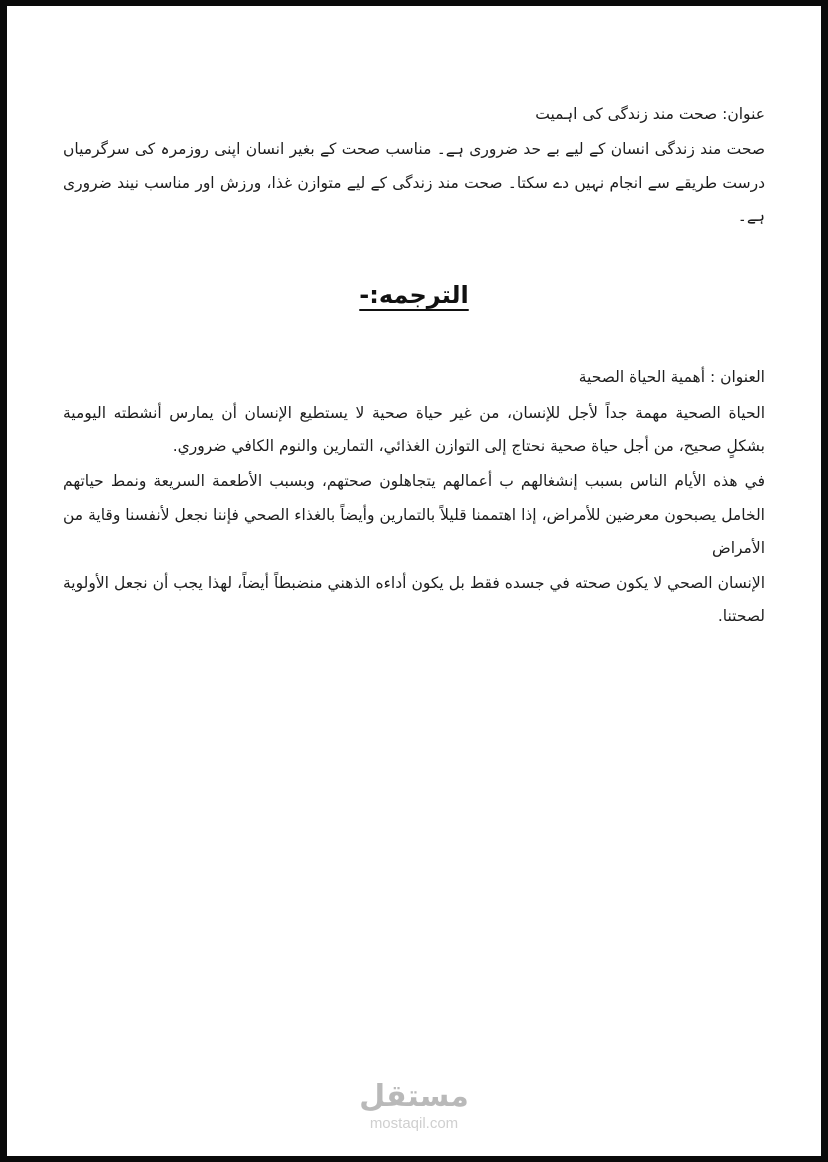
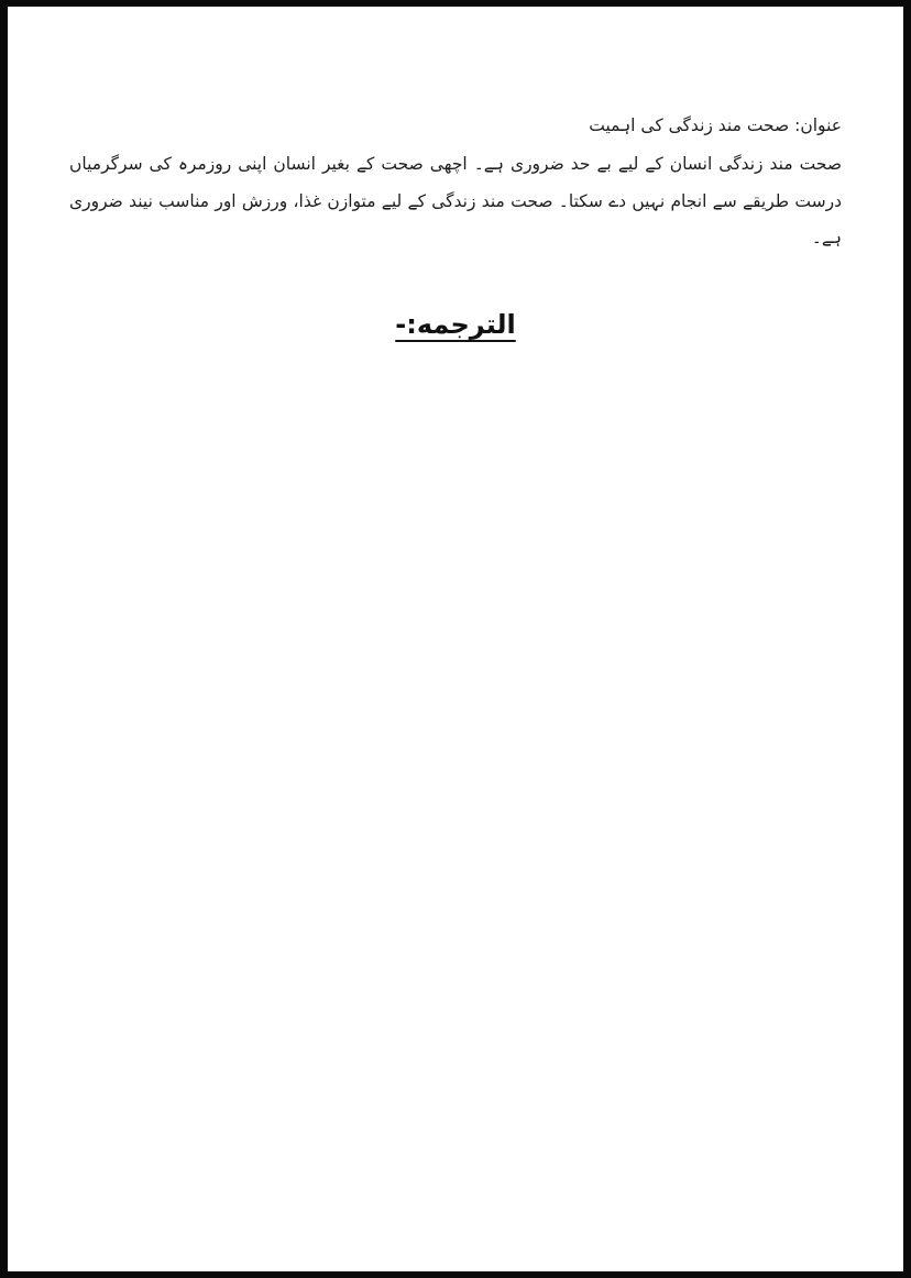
  عنوان: صحت مند زندگی کی اہمیت
- صحت مند زندگی انسان کے لیے بے حد ضروری ہے۔ مناسب صحت کے بغیر انسان اپنی روزمرہ کی سرگرمیاں درست طریقے سے انجام نہیں دے سکتا۔ صحت مند زندگی کے لیے متوازن غذا، ورزش اور مناسب نیند ضروری ہے۔
+ صحت مند زندگی انسان کے لیے بے حد ضروری ہے۔ اچھی صحت کے بغیر انسان اپنی روزمرہ کی سرگرمیاں درست طریقے سے انجام نہیں دے سکتا۔ صحت مند زندگی کے لیے متوازن غذا، ورزش اور مناسب نیند ضروری ہے۔
  الترجمه:-
- العنوان : أهمية الحياة الصحية
- الحياة الصحية مهمة جداً لأجل للإنسان، من غير حياة صحية لا يستطيع الإنسان أن يمارس أنشطته اليومية بشكلٍ صحيح، من أجل حياة صحية نحتاج إلى التوازن الغذائي، التمارين والنوم الكافي ضروري.
- في هذه الأيام الناس بسبب إنشغالهم ب أعمالهم يتجاهلون صحتهم، وبسبب الأطعمة السريعة ونمط حياتهم الخامل يصبحون معرضين للأمراض، إذا اهتممنا قليلاً بالتمارين وأيضاً بالغذاء الصحي فإننا نجعل لأنفسنا وقاية من الأمراض
- الإنسان الصحي لا يكون صحته في جسده فقط بل يكون أداءه الذهني منضبطاً أيضاً، لهذا يجب أن نجعل الأولوية لصحتنا.
- مستقل
- mostaqil.com
